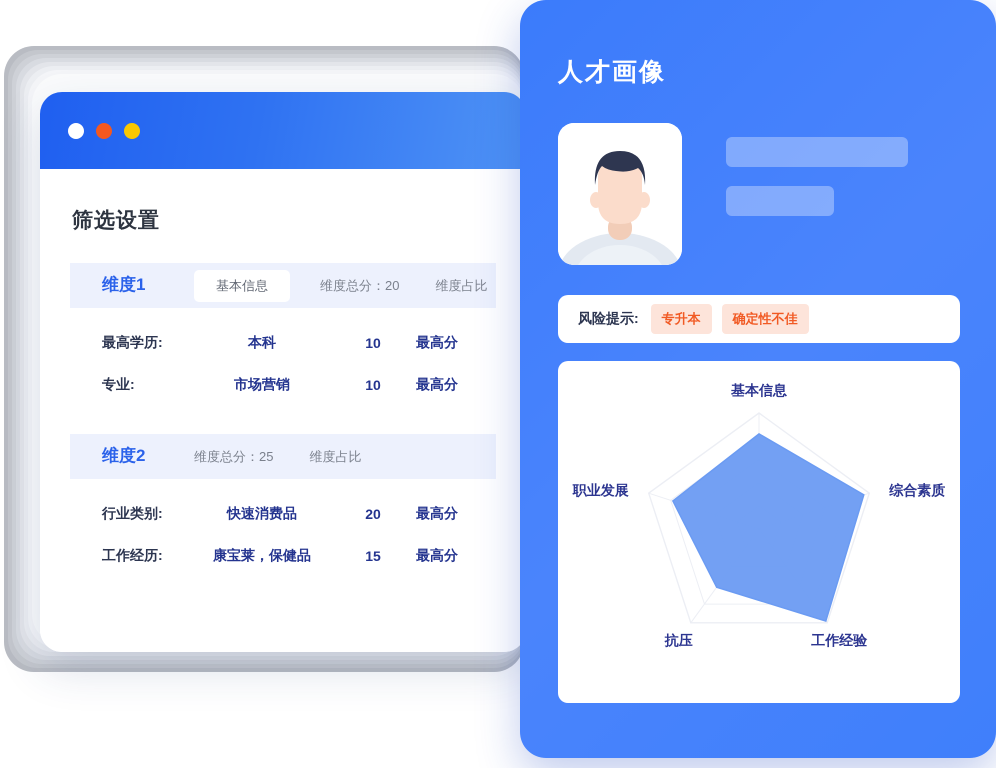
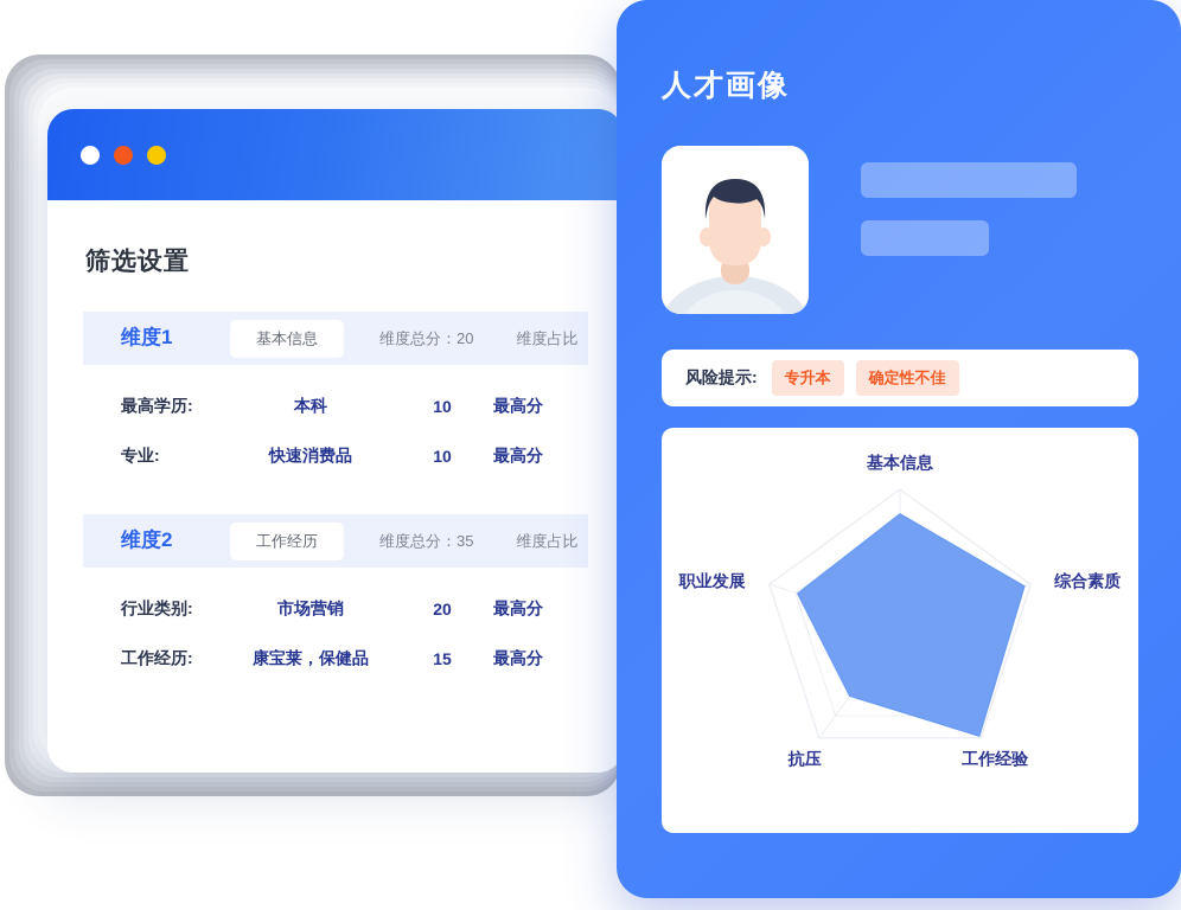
  筛选设置
  维度1
  基本信息
  维度总分：20
  维度占比
  最高学历:
  本科
  10
  最高分
  专业:
- 市场营销
+ 快速消费品
  10
  最高分
  维度2
+ 工作经历
- 维度总分：25
+ 维度总分：35
  维度占比
  行业类别:
- 快速消费品
+ 市场营销
  20
  最高分
  工作经历:
  康宝莱，保健品
  15
  最高分
  人才画像
  风险提示:
  专升本
  确定性不佳
  基本信息
  综合素质
  工作经验
  抗压
  职业发展
